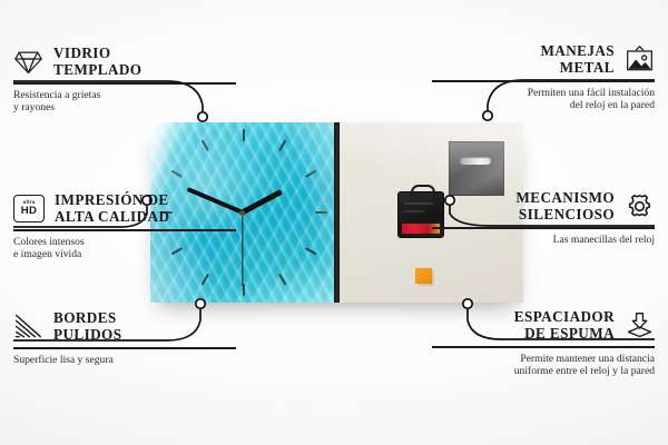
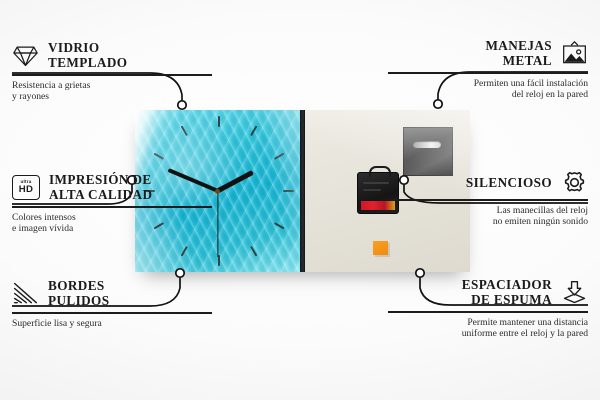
  VIDRIO
  TEMPLADO
  Resistencia a grietas
  y rayones
  HD
  IMPRESIÓN DE
  ALTA CALIDAD
  Colores intensos
  e imagen vívida
  BORDES
  PULIDOS
  Superficie lisa y segura
  MANEJAS
  METAL
  Permiten una fácil instalación
  del reloj en la pared
- MECANISMO
  SILENCIOSO
  Las manecillas del reloj
+ no emiten ningún sonido
  ESPACIADOR
  DE ESPUMA
  Permite mantener una distancia
  uniforme entre el reloj y la pared
